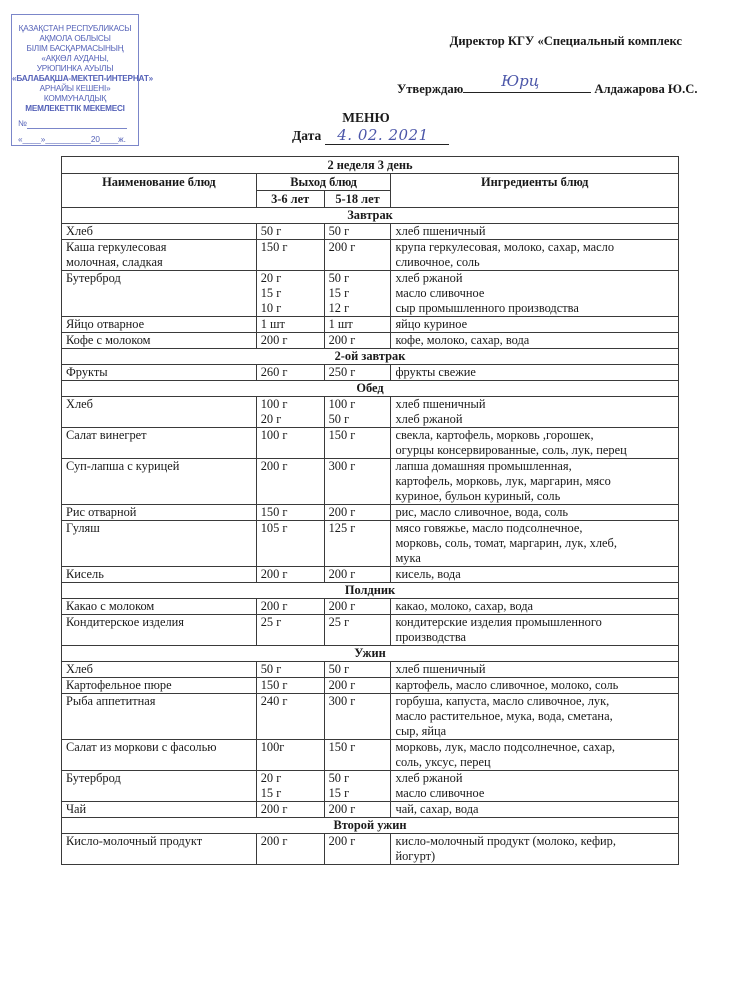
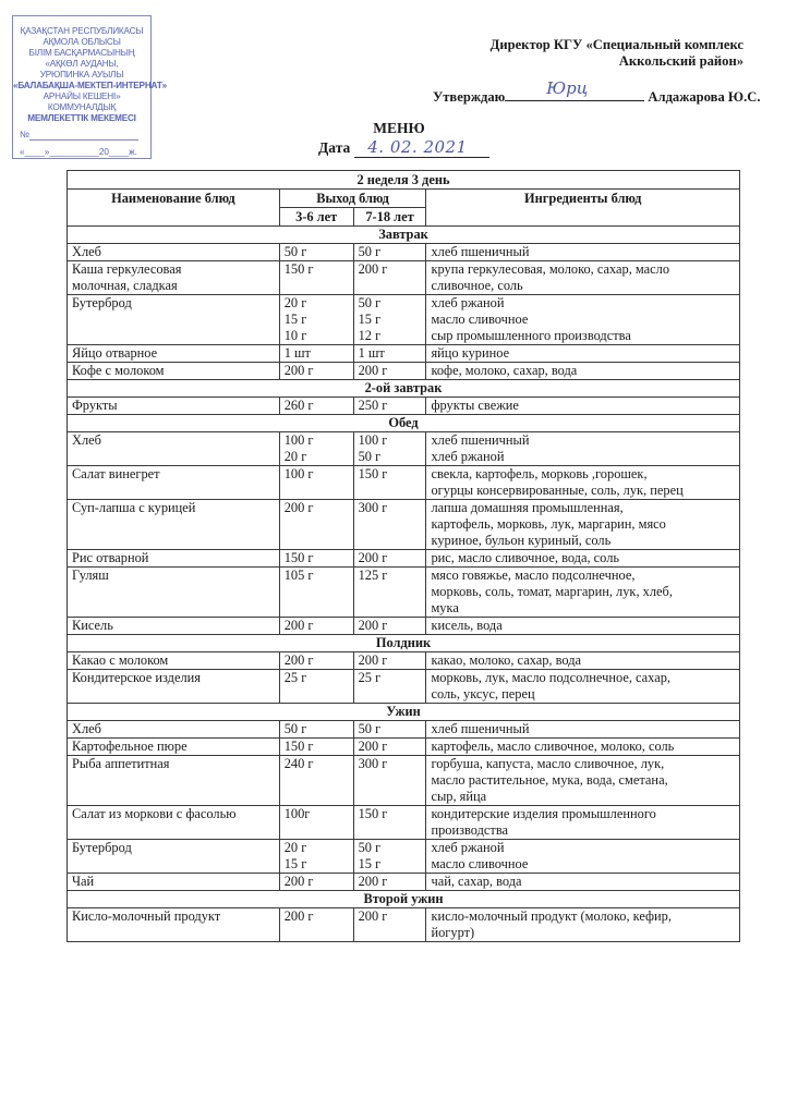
  ҚАЗАҚСТАН РЕСПУБЛИКАСЫ
  АҚМОЛА ОБЛЫСЫ
  БІЛІМ БАСҚАРМАСЫНЫҢ
  «АҚКӨЛ АУДАНЫ,
  УРЮПИНКА АУЫЛЫ
  «БАЛАБАҚША-МЕКТЕП-ИНТЕРНАТ»
  АРНАЙЫ КЕШЕНІ»
  КОММУНАЛДЫҚ
  МЕМЛЕКЕТТІК МЕКЕМЕСІ
  №
  «____»__________20____ж.
  Директор КГУ «Специальный комплекс
+ Аккольский район»
  Утверждаю
  Юрц
  Алдажарова Ю.С.
  МЕНЮ
  Дата 4. 02. 2021
  2 неделя 3 день
  Наименование блюд	Выход блюд	Ингредиенты блюд
- 3-6 лет	5-18 лет
+ 3-6 лет	7-18 лет
  Завтрак
  Хлеб	50 г	50 г	хлеб пшеничный
  Каша геркулесовая молочная, сладкая	150 г	200 г	крупа геркулесовая, молоко, сахар, масло сливочное, соль
  Бутерброд	20 г 15 г 10 г	50 г 15 г 12 г	хлеб ржаной масло сливочное сыр промышленного производства
  Яйцо отварное	1 шт	1 шт	яйцо куриное
  Кофе с молоком	200 г	200 г	кофе, молоко, сахар, вода
  2-ой завтрак
  Фрукты	260 г	250 г	фрукты свежие
  Обед
  Хлеб	100 г 20 г	100 г 50 г	хлеб пшеничный хлеб ржаной
  Салат винегрет	100 г	150 г	свекла, картофель, морковь ,горошек, огурцы консервированные, соль, лук, перец
  Суп-лапша с курицей	200 г	300 г	лапша домашняя промышленная, картофель, морковь, лук, маргарин, мясо куриное, бульон куриный, соль
  Рис отварной	150 г	200 г	рис, масло сливочное, вода, соль
  Гуляш	105 г	125 г	мясо говяжье, масло подсолнечное, морковь, соль, томат, маргарин, лук, хлеб, мука
  Кисель	200 г	200 г	кисель, вода
  Полдник
  Какао с молоком	200 г	200 г	какао, молоко, сахар, вода
- Кондитерское изделия	25 г	25 г	кондитерские изделия промышленного производства
+ Кондитерское изделия	25 г	25 г	морковь, лук, масло подсолнечное, сахар, соль, уксус, перец
  Ужин
  Хлеб	50 г	50 г	хлеб пшеничный
  Картофельное пюре	150 г	200 г	картофель, масло сливочное, молоко, соль
  Рыба аппетитная	240 г	300 г	горбуша, капуста, масло сливочное, лук, масло растительное, мука, вода, сметана, сыр, яйца
- Салат из моркови с фасолью	100г	150 г	морковь, лук, масло подсолнечное, сахар, соль, уксус, перец
+ Салат из моркови с фасолью	100г	150 г	кондитерские изделия промышленного производства
  Бутерброд	20 г 15 г	50 г 15 г	хлеб ржаной масло сливочное
  Чай	200 г	200 г	чай, сахар, вода
  Второй ужин
  Кисло-молочный продукт	200 г	200 г	кисло-молочный продукт (молоко, кефир, йогурт)
